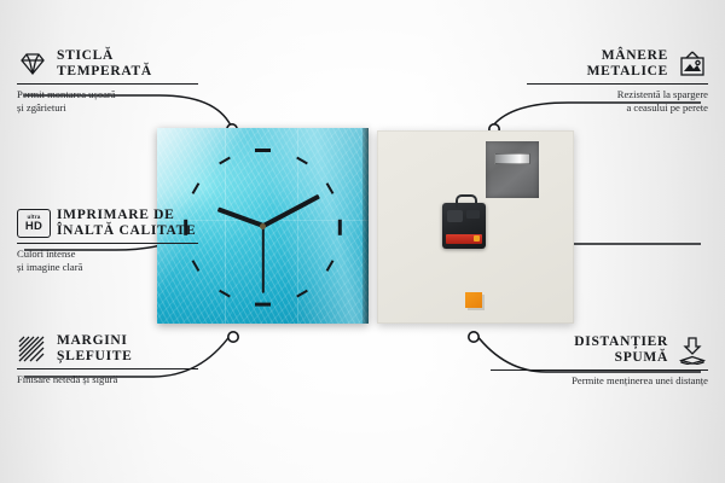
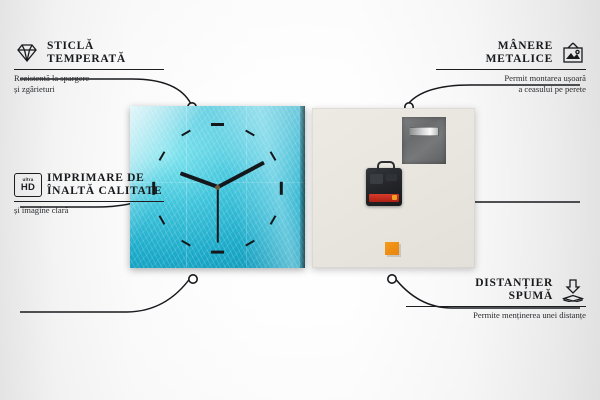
  STICLĂ
  TEMPERATĂ
- Permit montarea ușoară
+ Rezistentă la spargere
  și zgârieturi
  HD
  IMPRIMARE DE
  ÎNALTĂ CALITATE
- Culori intense
  și imagine clară
- MARGINI
- ȘLEFUITE
- Finisare netedă și sigură
  MÂNERE
  METALICE
- Rezistentă la spargere
+ Permit montarea ușoară
  a ceasului pe perete
  DISTANȚIER
  SPUMĂ
  Permite menținerea unei distanțe
